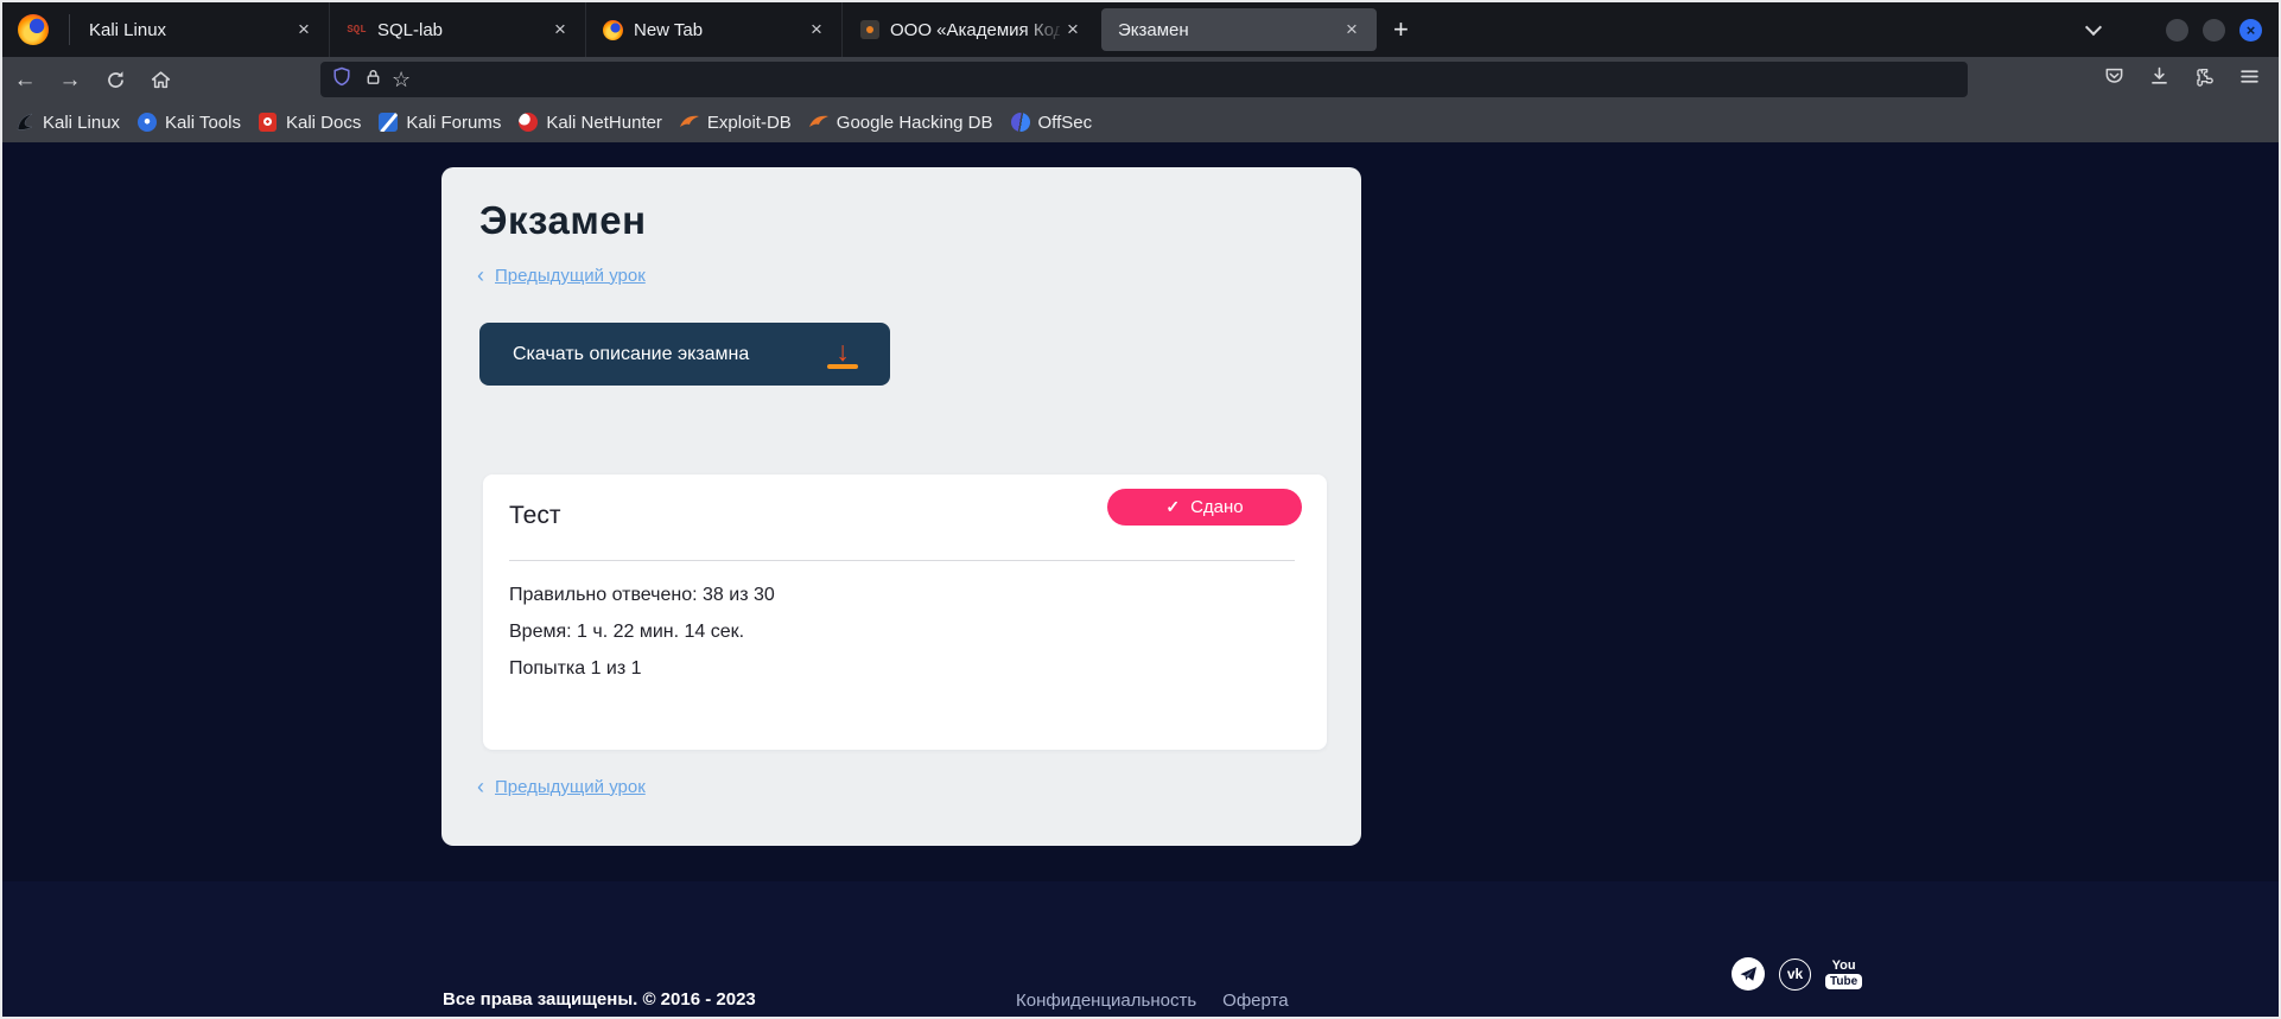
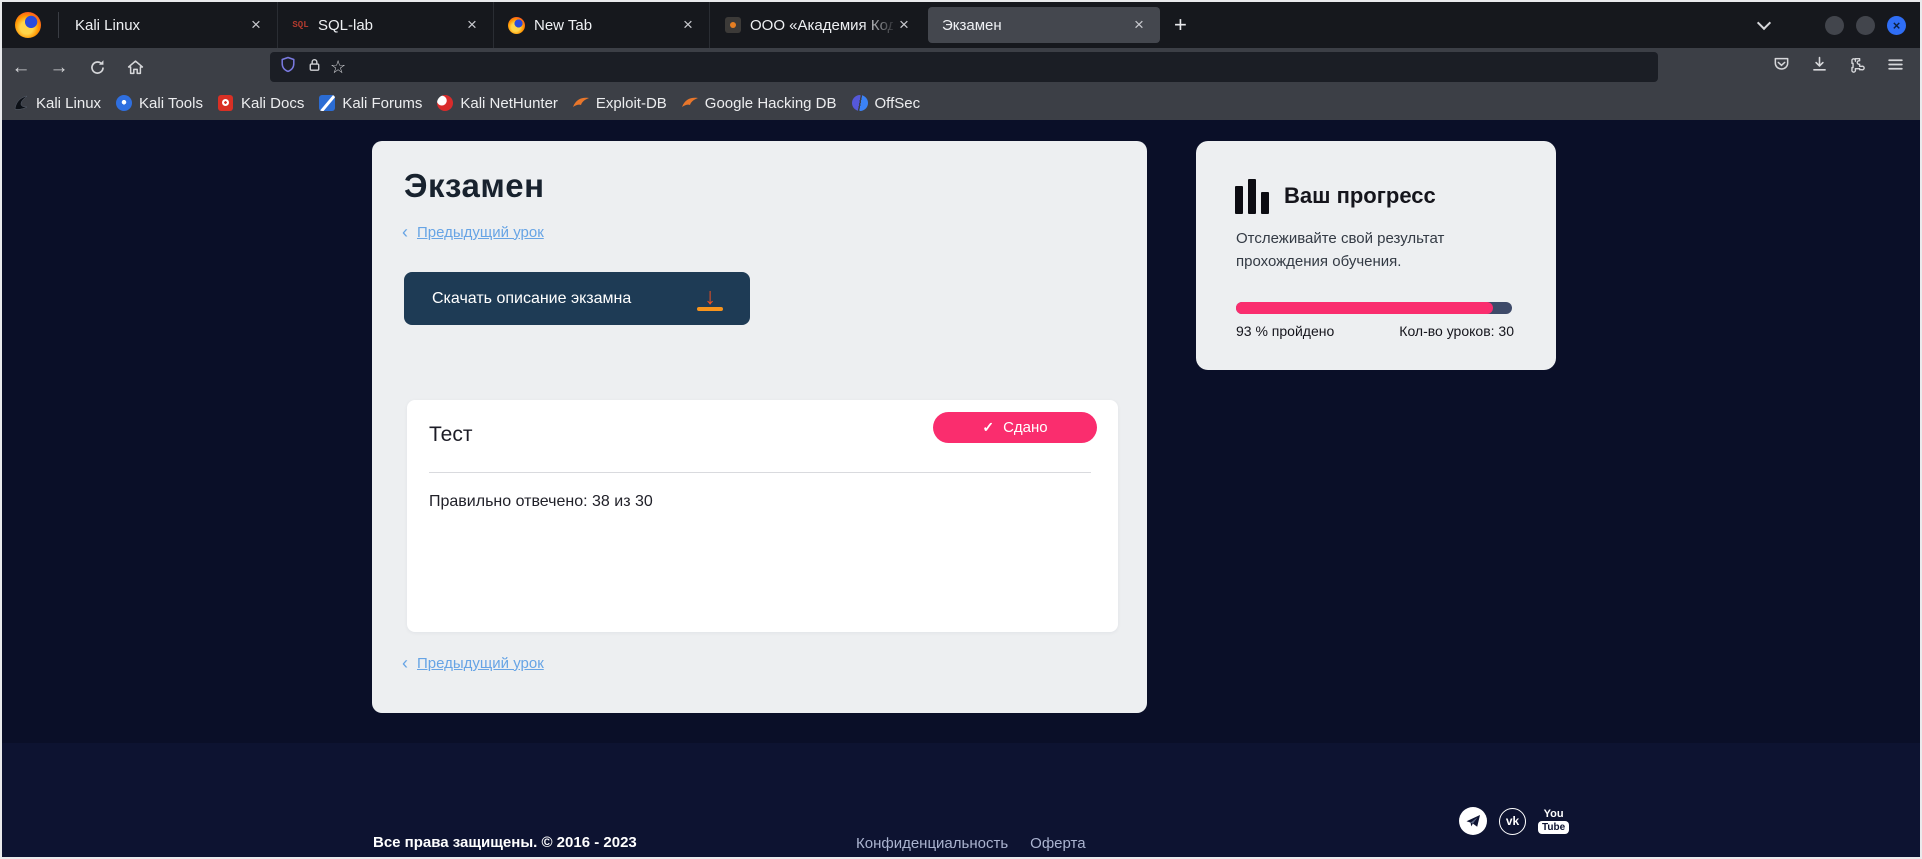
  Kali Linux
  ×
  SQL
  SQL-lab
  ×
  New Tab
  ×
  ×
  Экзамен
  ×
  +
  ×
  ←
  →
  ☆
  Kali Linux
  Kali Tools
  Kali Docs
  Kali Forums
  Kali NetHunter
  Exploit-DB
  Google Hacking DB
  OffSec
  Экзамен
  ‹
  Предыдущий урок
  Скачать описание экзамна
  ↓
  Тест
  ✓
  Сдано
  Правильно отвечено: 38 из 30
- Время: 1 ч. 22 мин. 14 сек.
- Попытка 1 из 1
  ‹
  Предыдущий урок
+ Ваш прогресс
+ Отслеживайте свой результат прохождения обучения.
+ 93 % пройдено
+ Кол-во уроков: 30
  Все права защищены. © 2016 - 2023
  Конфиденциальность
  Оферта
  vk
  You
  Tube
